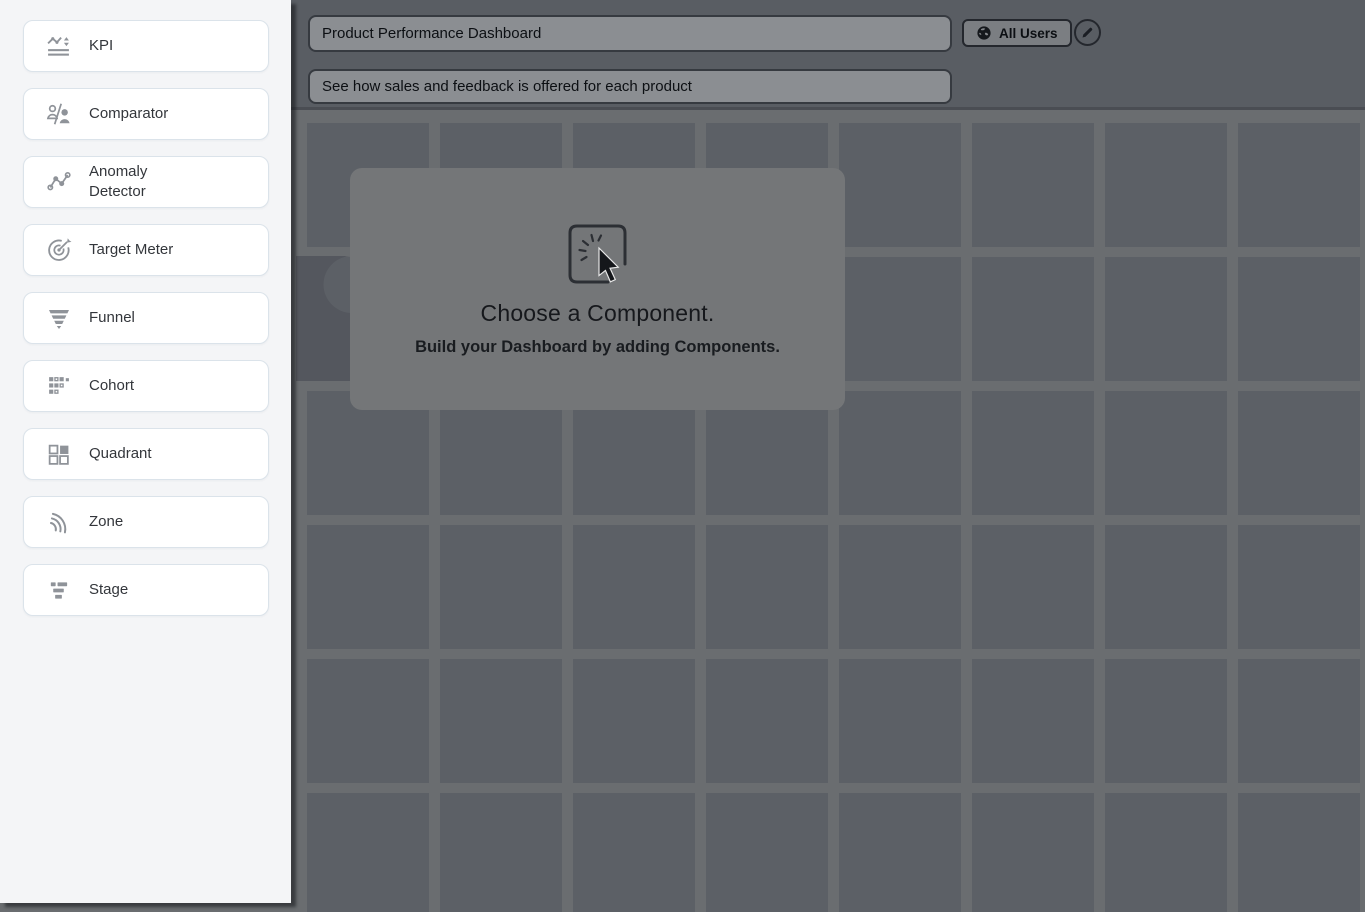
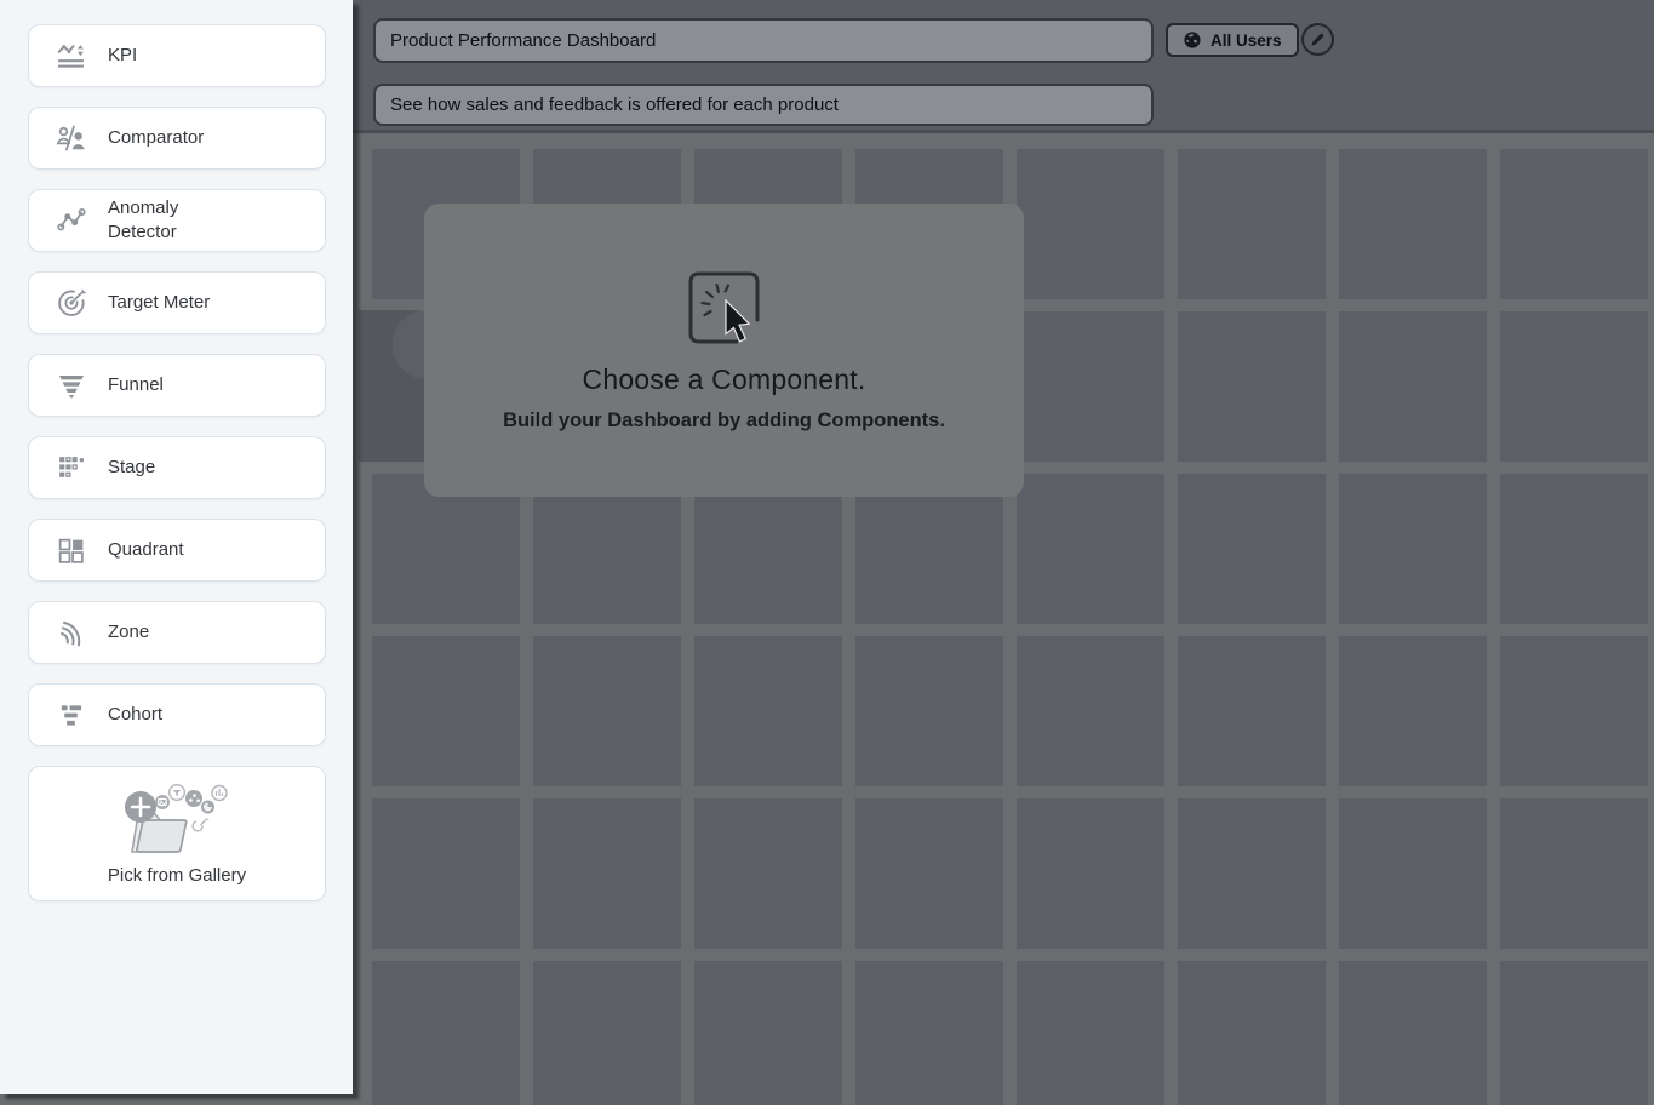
  Product Performance Dashboard
  See how sales and feedback is offered for each product
  All Users
  Choose a Component.
  Build your Dashboard by adding Components.
  KPI
  Comparator
  Anomaly Detector
  Target Meter
  Funnel
- Cohort
+ Stage
  Quadrant
  Zone
- Stage
+ Cohort
+ Pick from Gallery
